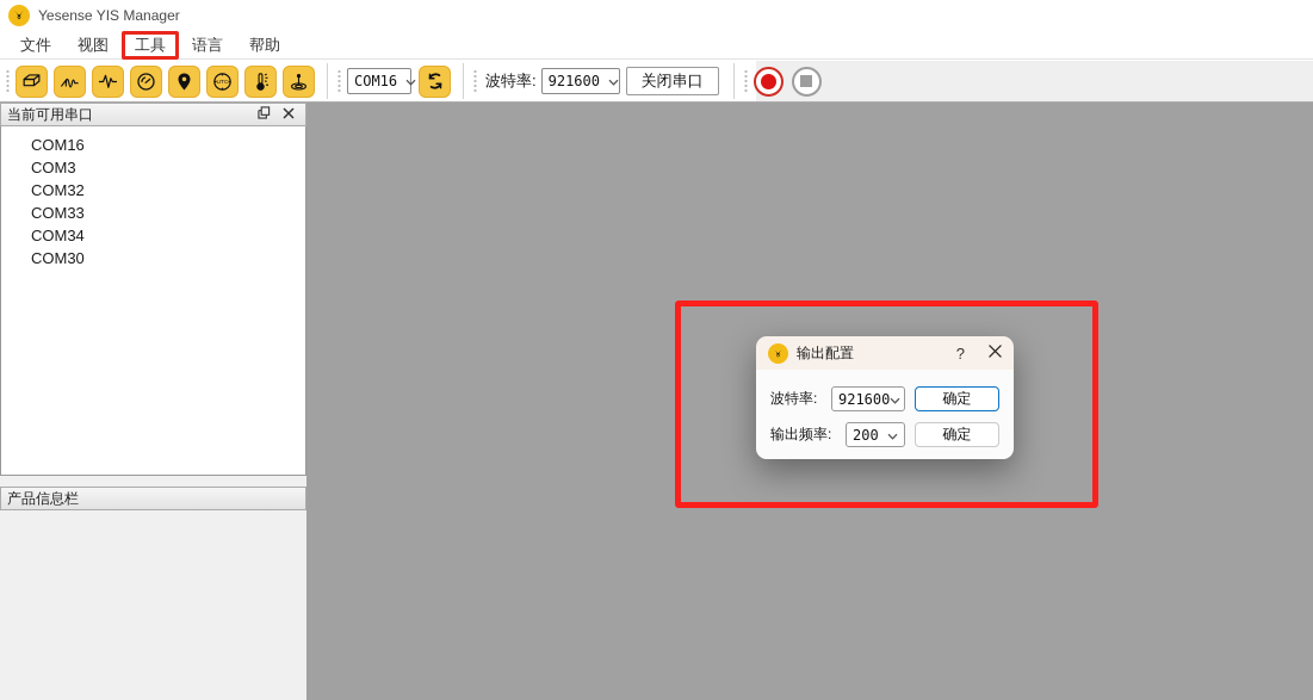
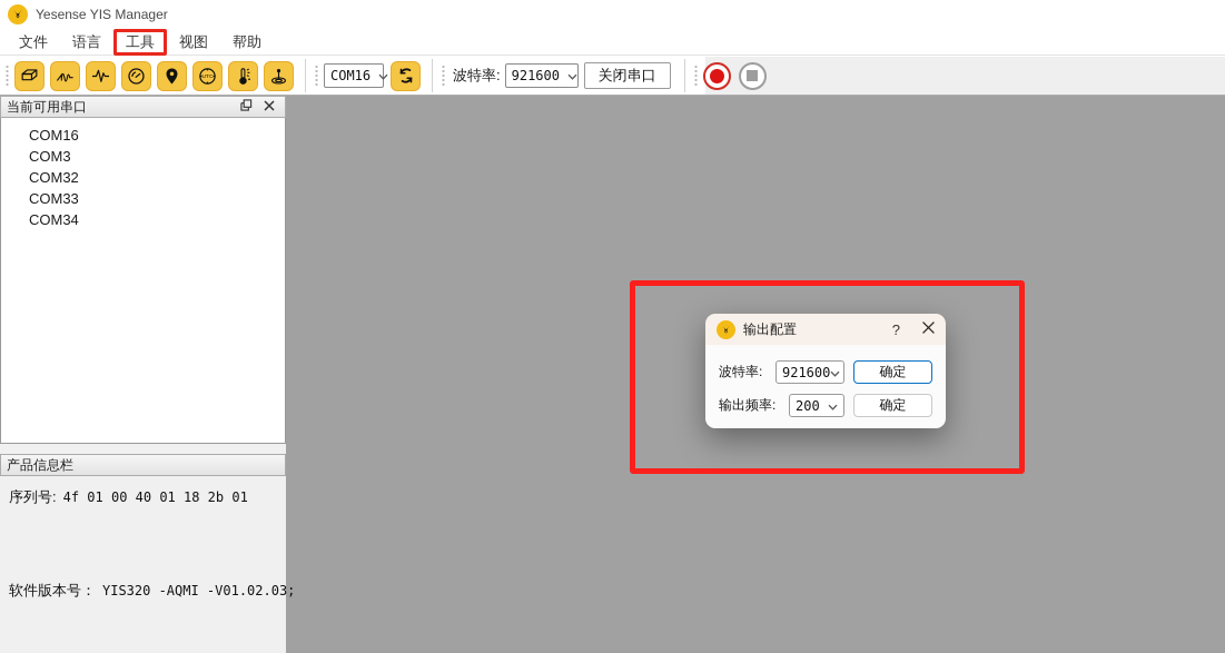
  Yesense YIS Manager
  文件
- 视图
+ 语言
  工具
- 语言
+ 视图
  帮助
  COM16
  波特率:
  921600
  关闭串口
  当前可用串口
  COM16
  COM3
  COM32
  COM33
  COM34
- COM30
  产品信息栏
+ 序列号:
+ 4f 01 00 40 01 18 2b 01
+ 软件版本号：
+ YIS320 -AQMI -V01.02.03;
  输出配置
  ?
  波特率:
  921600
  确定
  输出频率:
  200
  确定
